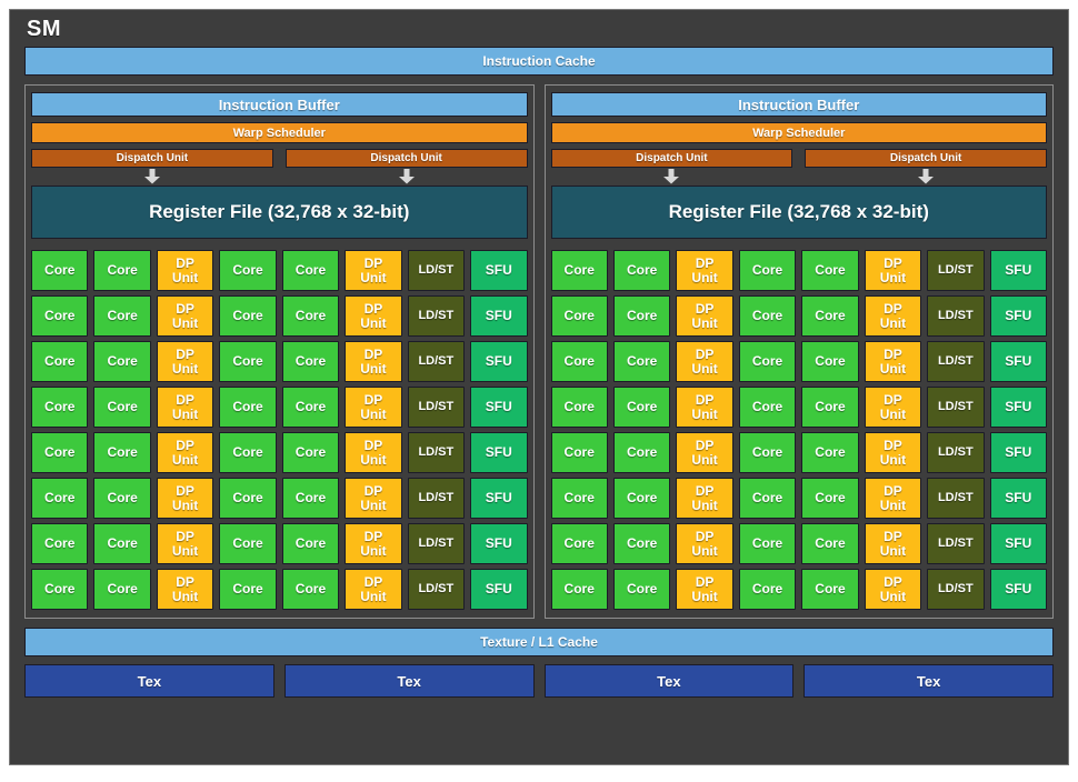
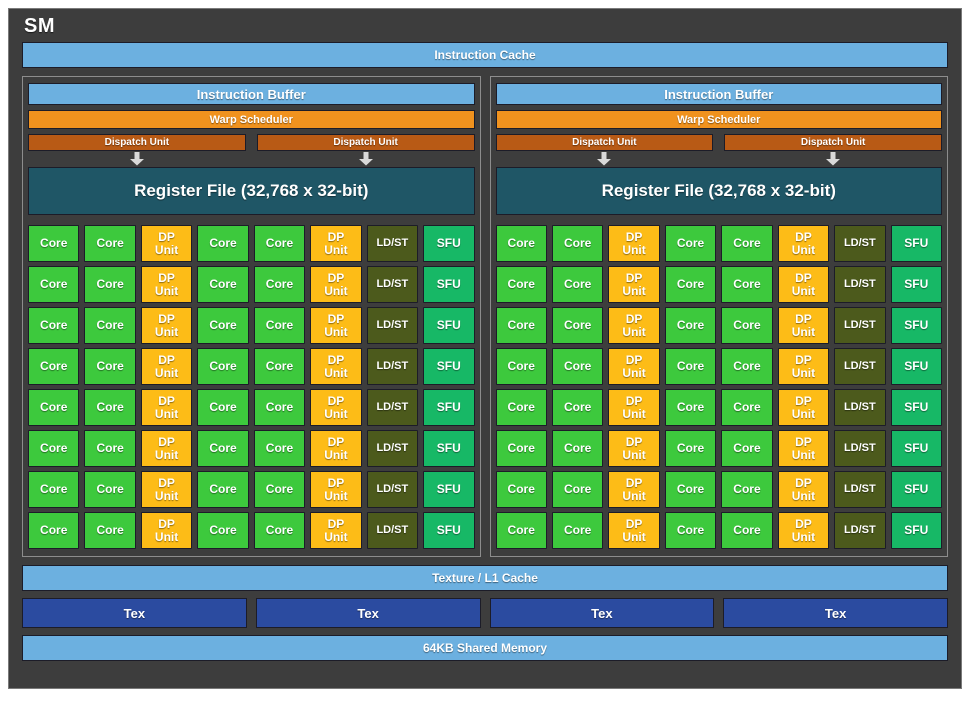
  SM
  Instruction Cache
  Instruction Buffer
  Warp Scheduler
  Dispatch Unit
  Dispatch Unit
  Register File (32,768 x 32-bit)
  Core
  Core
  DP
  Unit
  Core
  Core
  DP
  Unit
  LD/ST
  SFU
  Core
  Core
  DP
  Unit
  Core
  Core
  DP
  Unit
  LD/ST
  SFU
  Core
  Core
  DP
  Unit
  Core
  Core
  DP
  Unit
  LD/ST
  SFU
  Core
  Core
  DP
  Unit
  Core
  Core
  DP
  Unit
  LD/ST
  SFU
  Core
  Core
  DP
  Unit
  Core
  Core
  DP
  Unit
  LD/ST
  SFU
  Core
  Core
  DP
  Unit
  Core
  Core
  DP
  Unit
  LD/ST
  SFU
  Core
  Core
  DP
  Unit
  Core
  Core
  DP
  Unit
  LD/ST
  SFU
  Core
  Core
  DP
  Unit
  Core
  Core
  DP
  Unit
  LD/ST
  SFU
  Instruction Buffer
  Warp Scheduler
  Dispatch Unit
  Dispatch Unit
  Register File (32,768 x 32-bit)
  Core
  Core
  DP
  Unit
  Core
  Core
  DP
  Unit
  LD/ST
  SFU
  Core
  Core
  DP
  Unit
  Core
  Core
  DP
  Unit
  LD/ST
  SFU
  Core
  Core
  DP
  Unit
  Core
  Core
  DP
  Unit
  LD/ST
  SFU
  Core
  Core
  DP
  Unit
  Core
  Core
  DP
  Unit
  LD/ST
  SFU
  Core
  Core
  DP
  Unit
  Core
  Core
  DP
  Unit
  LD/ST
  SFU
  Core
  Core
  DP
  Unit
  Core
  Core
  DP
  Unit
  LD/ST
  SFU
  Core
  Core
  DP
  Unit
  Core
  Core
  DP
  Unit
  LD/ST
  SFU
  Core
  Core
  DP
  Unit
  Core
  Core
  DP
  Unit
  LD/ST
  SFU
  Texture / L1 Cache
  Tex
  Tex
  Tex
  Tex
+ 64KB Shared Memory
